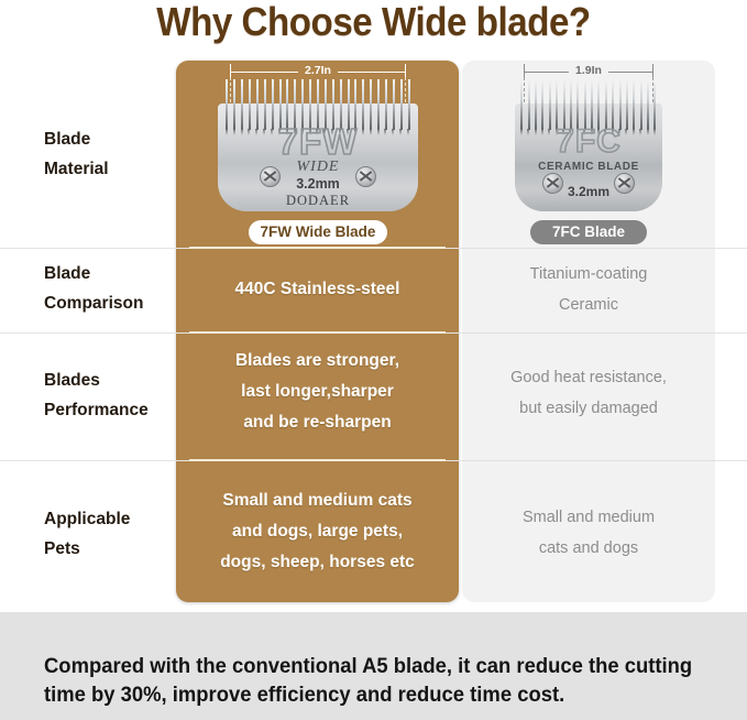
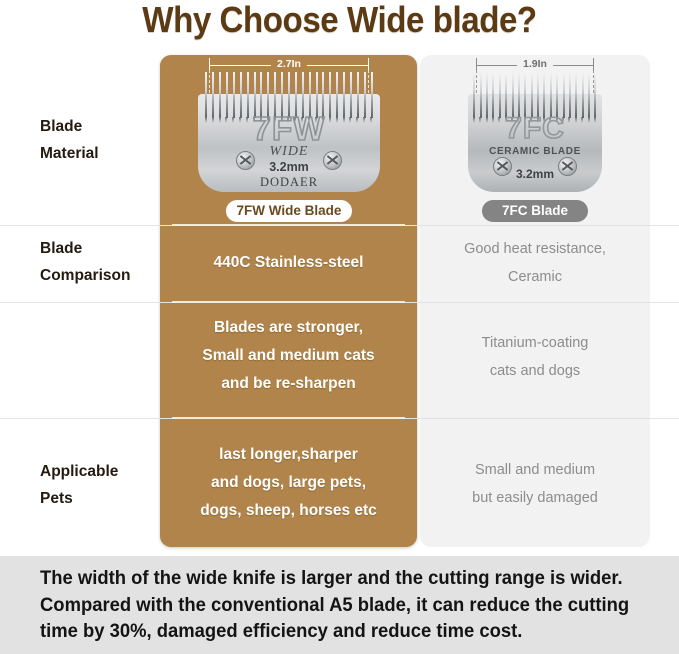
  Why Choose Wide blade?
  Blade
  Material
  2.7In
  7FW
  WIDE
  3.2mm
  DODAER
  7FW Wide Blade
  1.9In
  7FC
  CERAMIC BLADE
  3.2mm
  7FC Blade
  Blade
  Comparison
  440C Stainless-steel
- Titanium-coating
+ Good heat resistance,
  Ceramic
- Blades
- Performance
  Blades are stronger,
- last longer,sharper
+ Small and medium cats
  and be re-sharpen
- Good heat resistance,
+ Titanium-coating
- but easily damaged
+ cats and dogs
  Applicable
  Pets
- Small and medium cats
+ last longer,sharper
  and dogs, large pets,
  dogs, sheep, horses etc
  Small and medium
- cats and dogs
+ but easily damaged
+ The width of the wide knife is larger and the cutting range is wider.
  Compared with the conventional A5 blade, it can reduce the cutting
- time by 30%, improve efficiency and reduce time cost.
+ time by 30%, damaged efficiency and reduce time cost.
